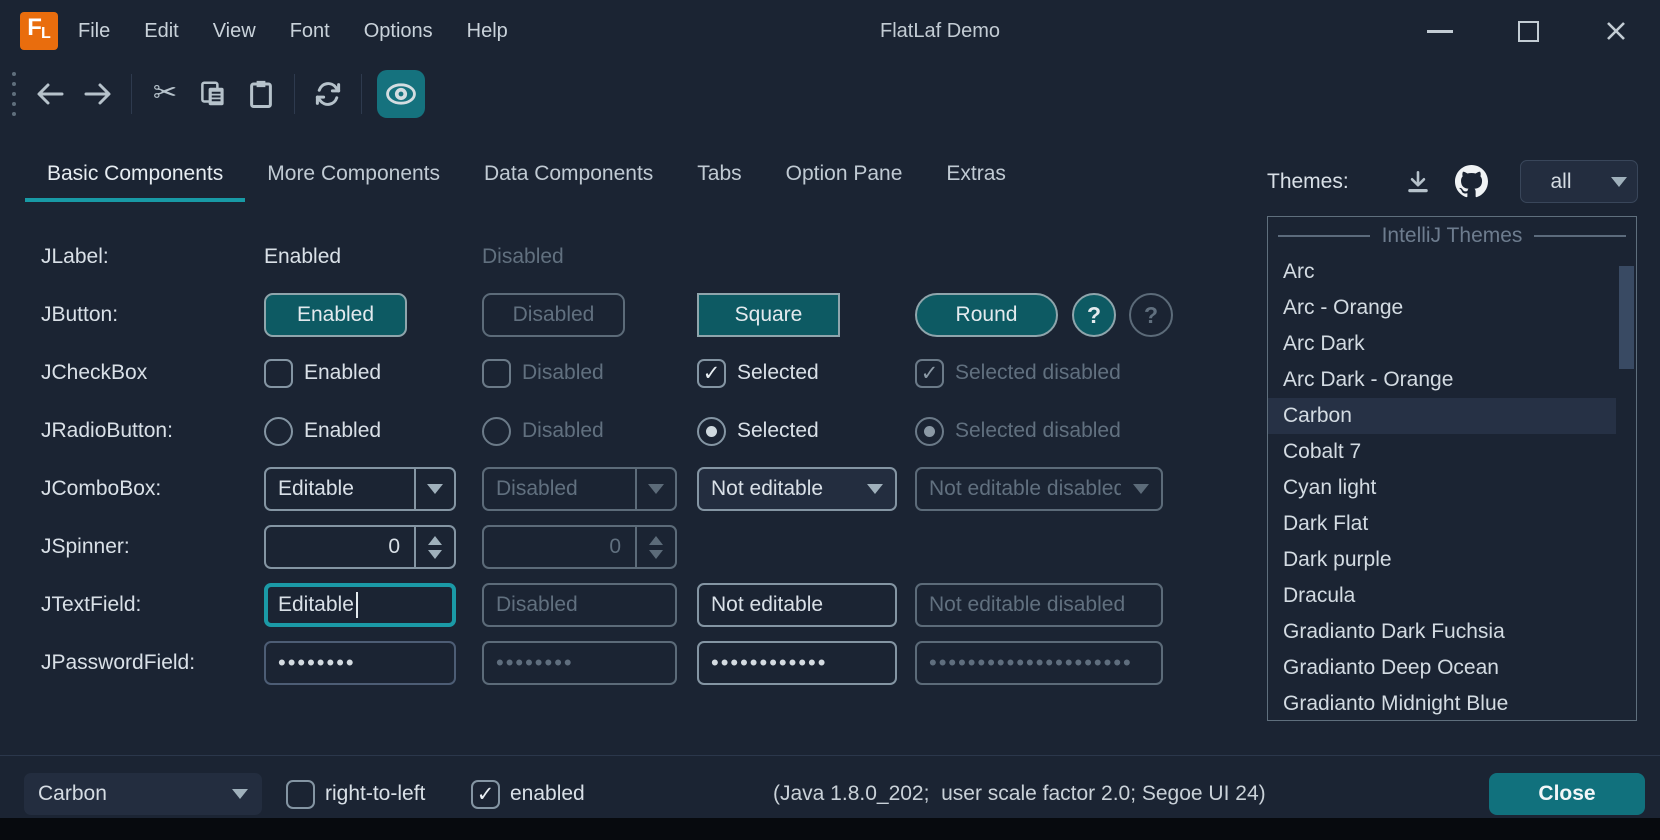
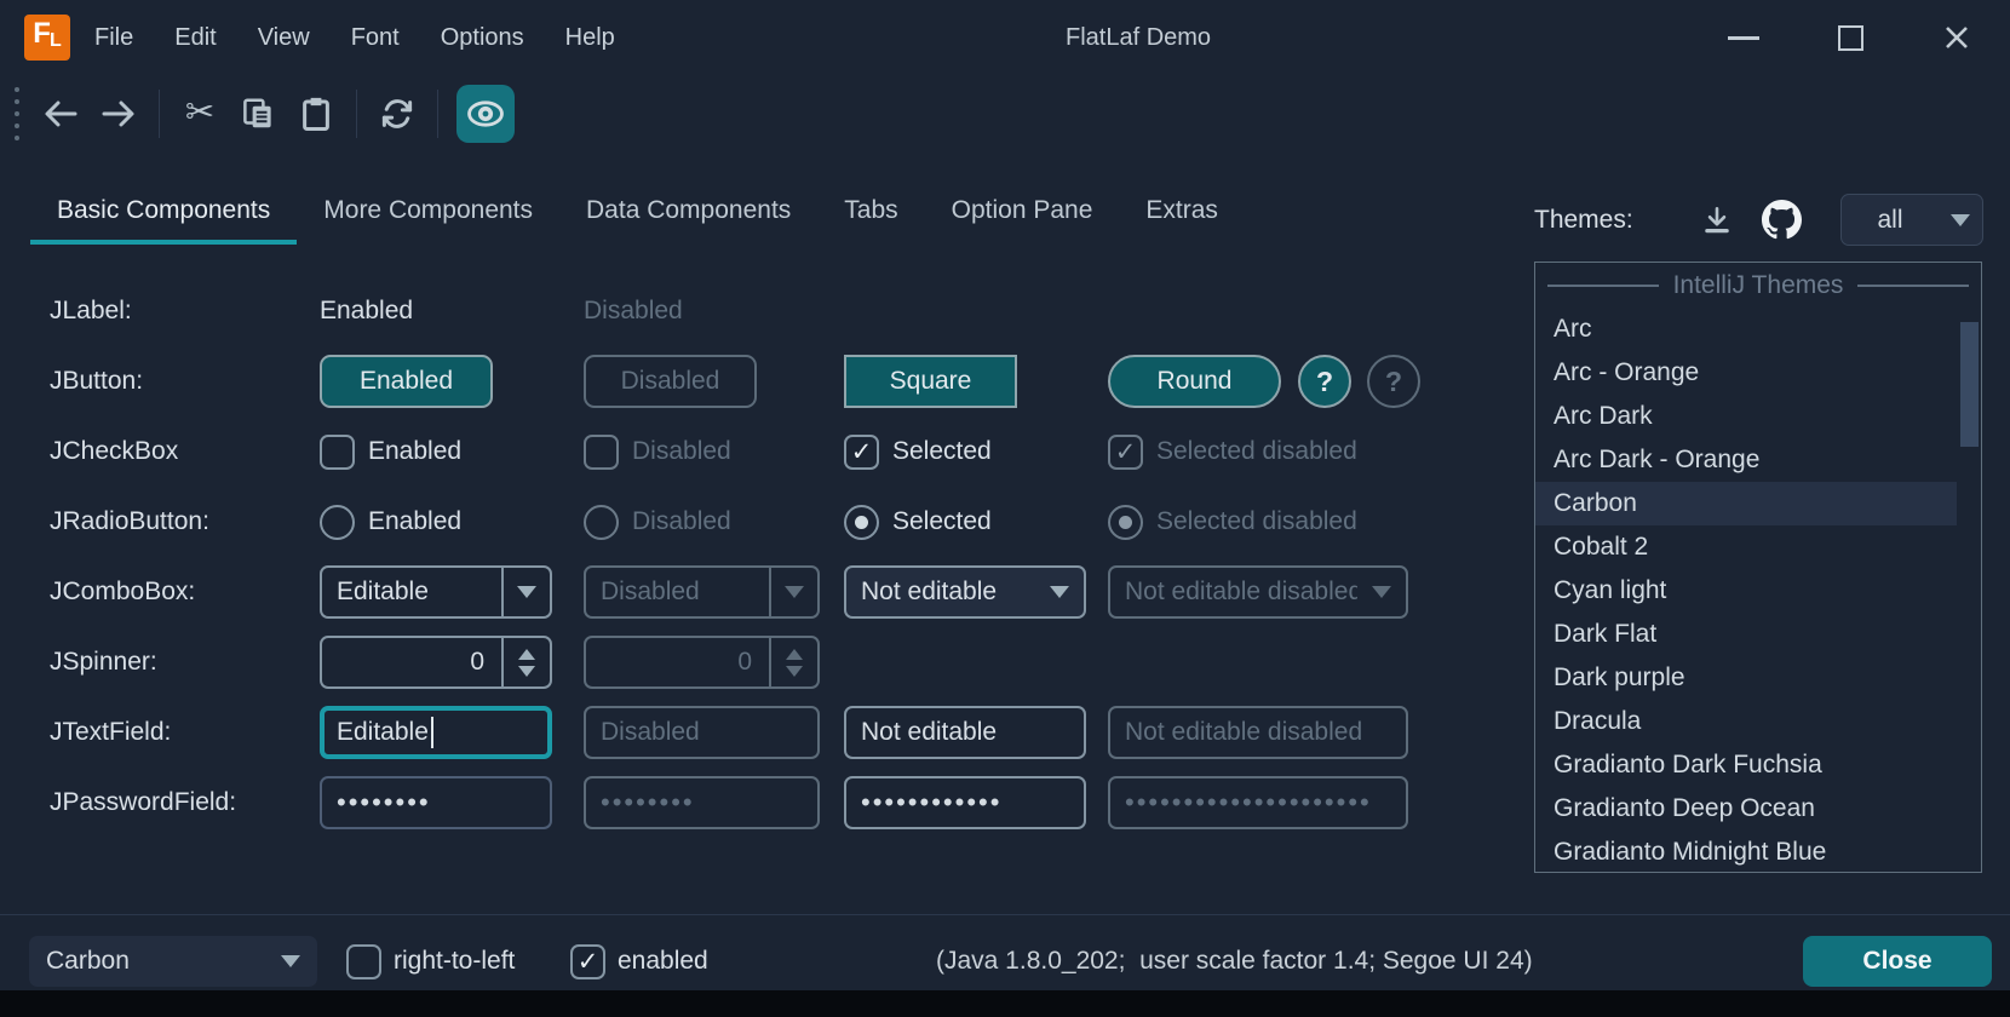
  F
  L
  File
  Edit
  View
  Font
  Options
  Help
  FlatLaf Demo
  ✂
  Basic Components
  More Components
  Data Components
  Tabs
  Option Pane
  Extras
  JLabel:
  Enabled
  Disabled
  JButton:
  Enabled
  Disabled
  Square
  Round
  ?
  ?
  JCheckBox
  Enabled
  Disabled
  ✓
  Selected
  ✓
  Selected disabled
  JRadioButton:
  Enabled
  Disabled
  Selected
  Selected disabled
  JComboBox:
  Editable
  Disabled
  Not editable
  Not editable disabled
  JSpinner:
  0
  0
  JTextField:
  Editable
  Disabled
  Not editable
  Not editable disabled
  JPasswordField:
  ••••••••
  ••••••••
  ••••••••••••
  •••••••••••••••••••••
  Themes:
  all
  IntelliJ Themes
  Arc
  Arc - Orange
  Arc Dark
  Arc Dark - Orange
  Carbon
- Cobalt 7
+ Cobalt 2
  Cyan light
  Dark Flat
  Dark purple
  Dracula
  Gradianto Dark Fuchsia
  Gradianto Deep Ocean
  Gradianto Midnight Blue
  Carbon
  right-to-left
  ✓
  enabled
- (Java 1.8.0_202; user scale factor 2.0; Segoe UI 24)
+ (Java 1.8.0_202; user scale factor 1.4; Segoe UI 24)
  Close
